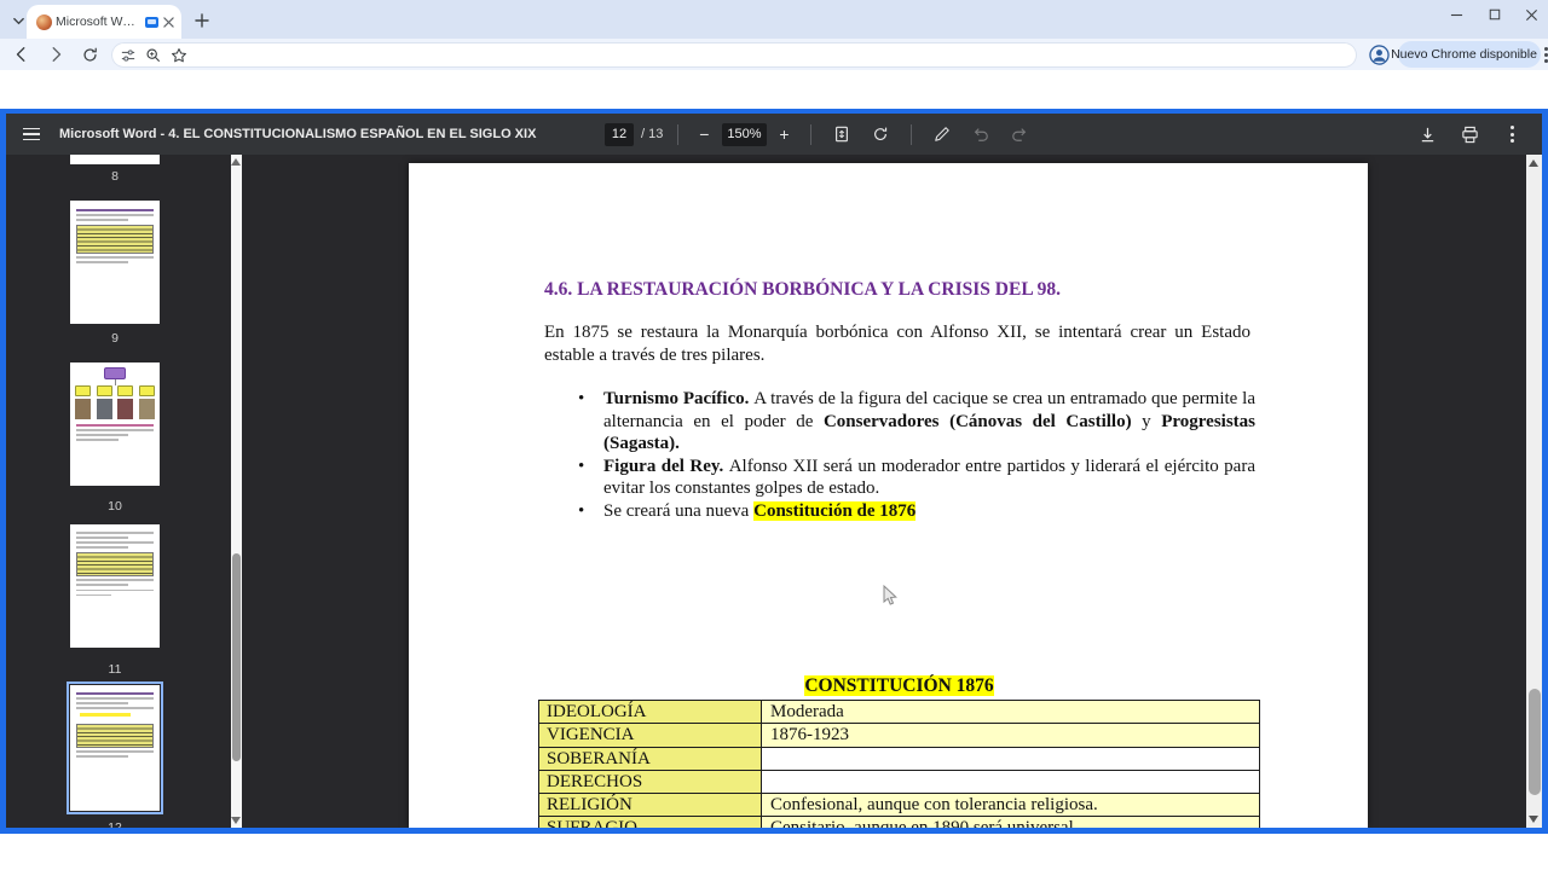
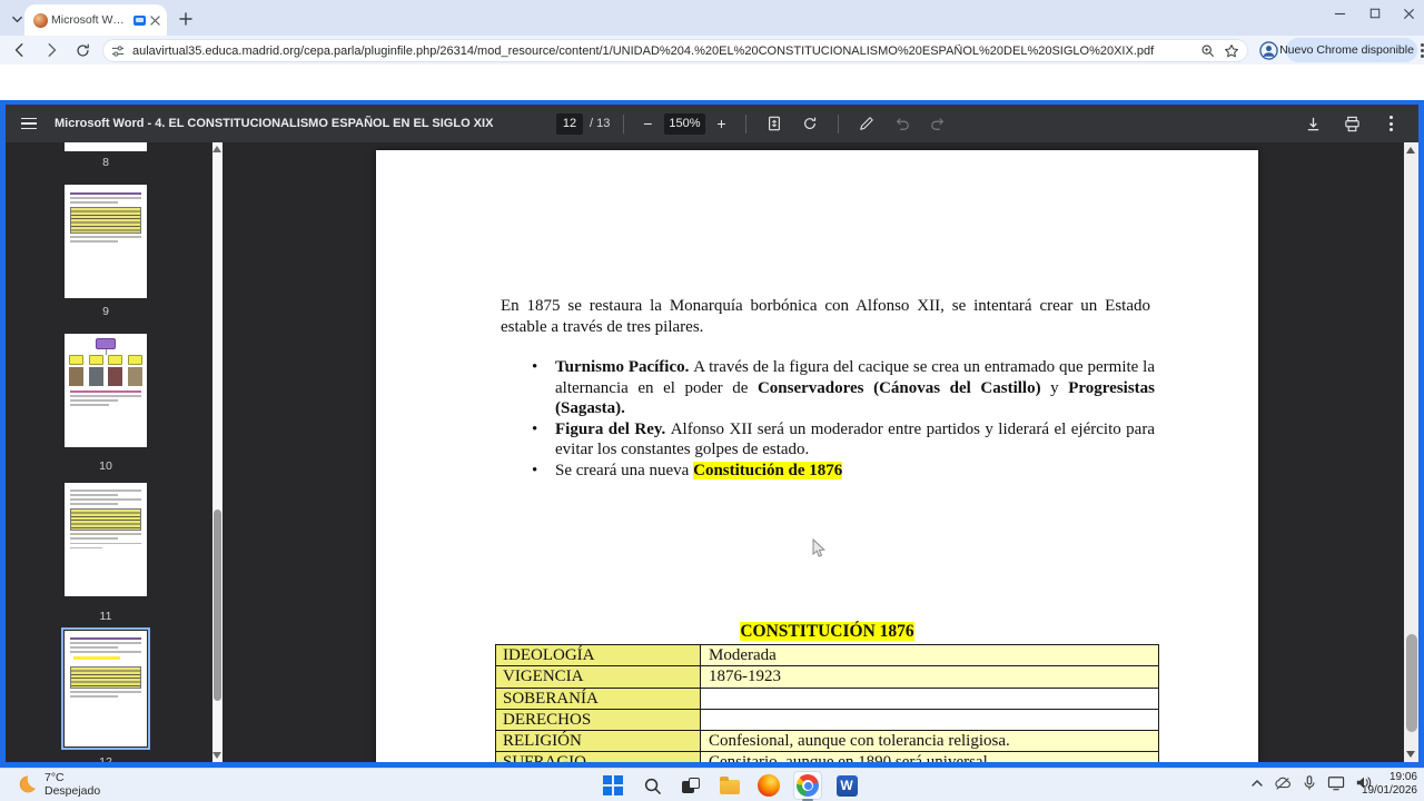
+ aulavirtual35.educa.madrid.org/cepa.parla/pluginfile.php/26314/mod_resource/content/1/UNIDAD%204.%20EL%20CONSTITUCIONALISMO%20ESPAÑOL%20DEL%20SIGLO%20XIX.pdf
  Nuevo Chrome disponible
  Microsoft Word - 4. EL CONSTITUCIONALISMO ESPAÑOL EN EL SIGLO XIX
  12
  / 13
  −
  150%
  +
  8
  9
  10
  11
- 4.6. LA RESTAURACIÓN BORBÓNICA Y LA CRISIS DEL 98.
  En 1875 se restaura la Monarquía borbónica con Alfonso XII, se intentará crear un Estado estable a través de tres pilares.
  Turnismo Pacífico. A través de la figura del cacique se crea un entramado que permite la alternancia en el poder de Conservadores (Cánovas del Castillo) y Progresistas (Sagasta).
  Figura del Rey. Alfonso XII será un moderador entre partidos y liderará el ejército para evitar los constantes golpes de estado.
  Se creará una nueva Constitución de 1876
  CONSTITUCIÓN 1876
  IDEOLOGÍA
  Moderada
  VIGENCIA
  1876-1923
  SOBERANÍA
  DERECHOS
  RELIGIÓN
  Confesional, aunque con tolerancia religiosa.
+ 7°C
+ Despejado
+ W
+ 19:06
+ 19/01/2026
